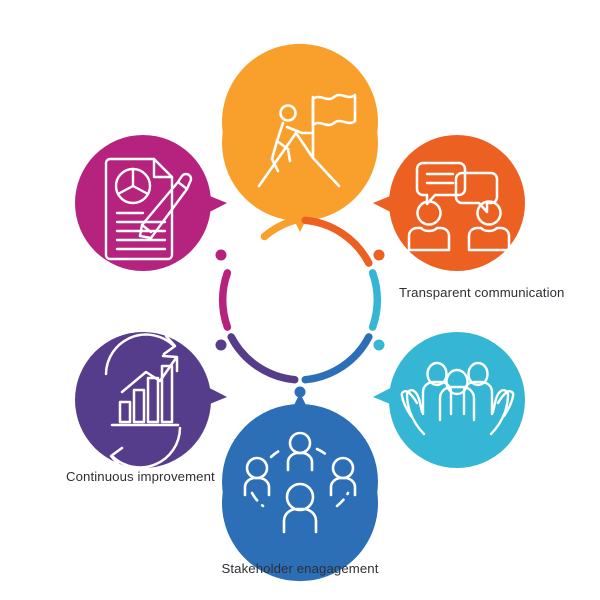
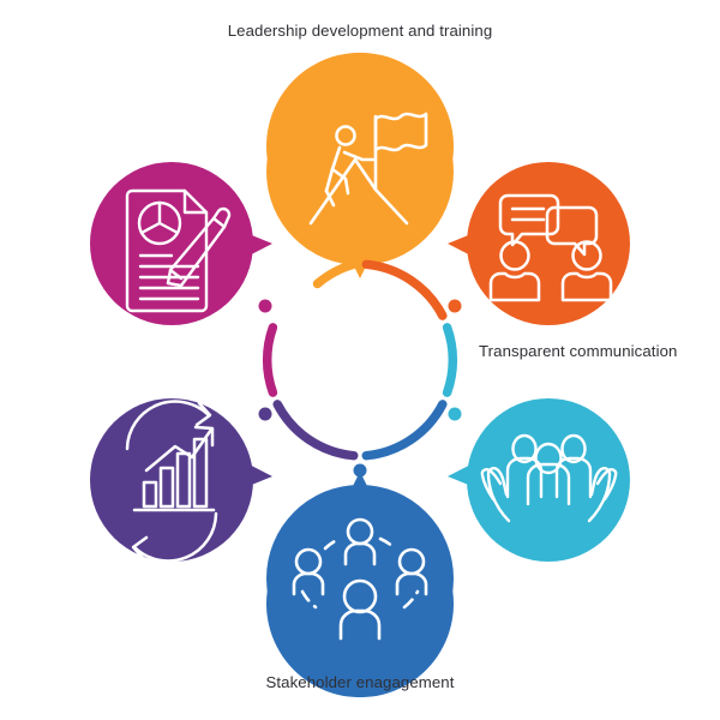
+ Leadership development and training
  Transparent communication
  Stakeholder enagagement
- Continuous improvement
